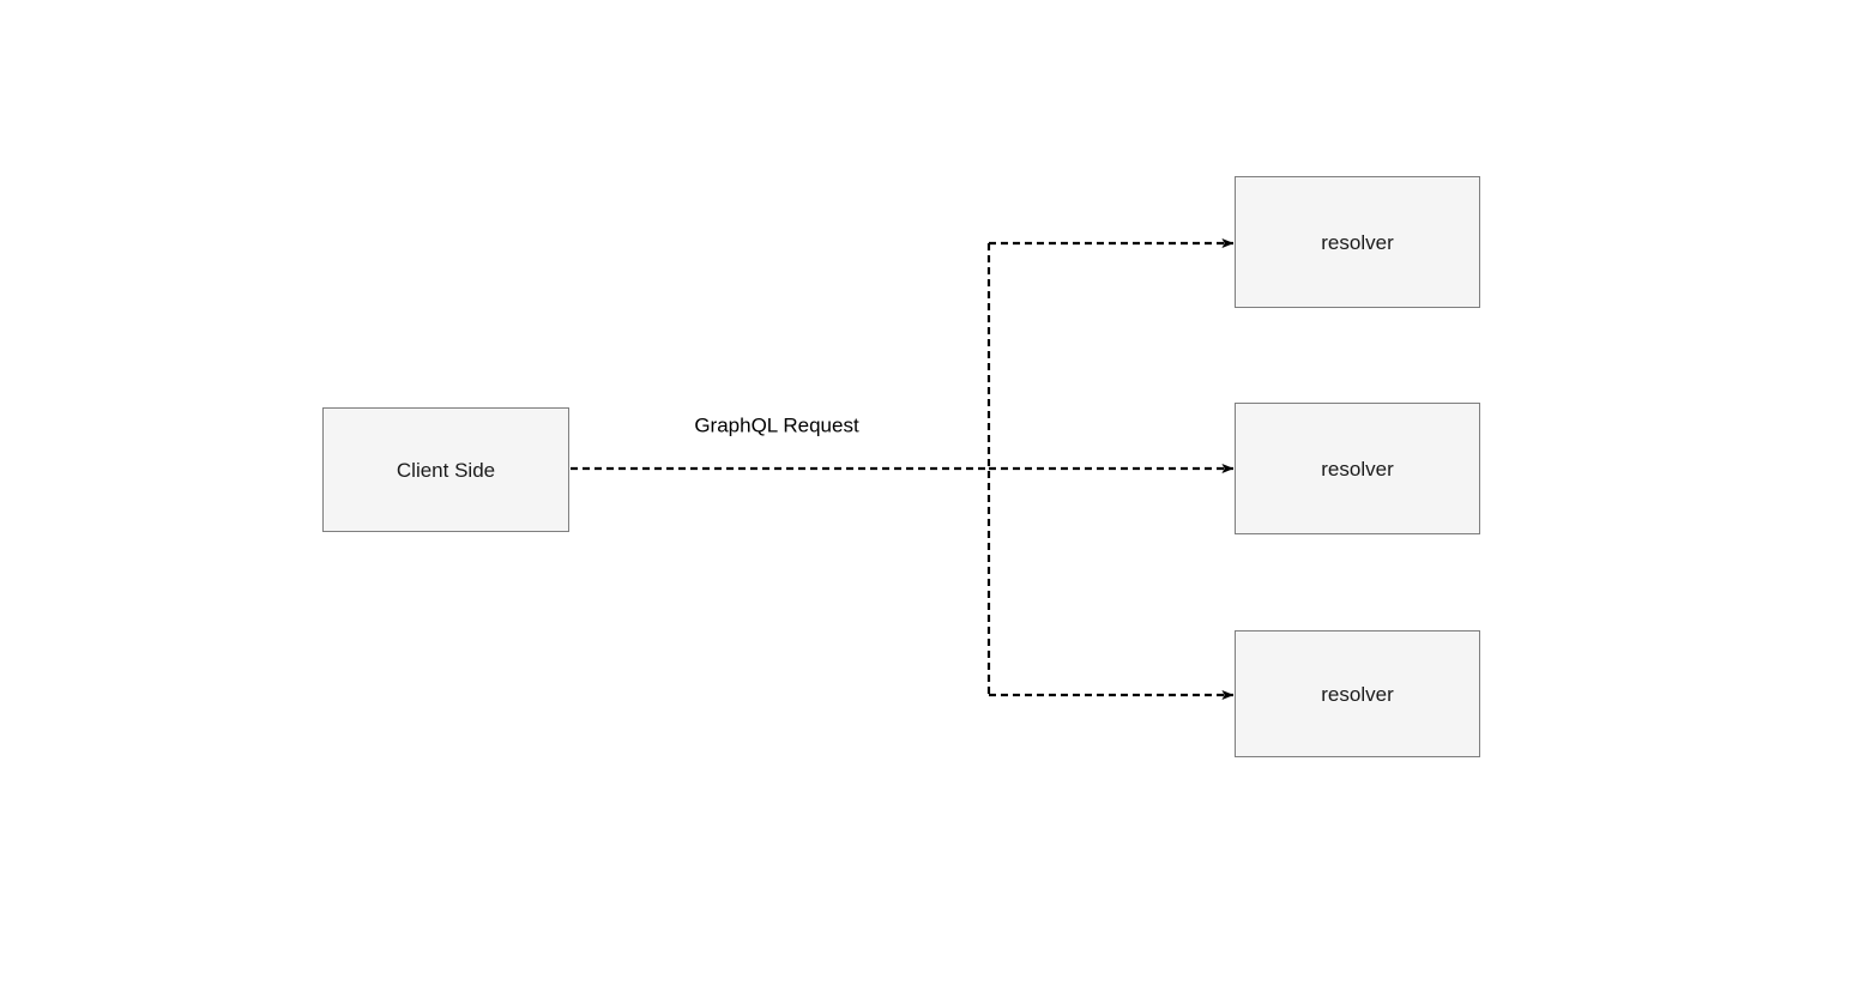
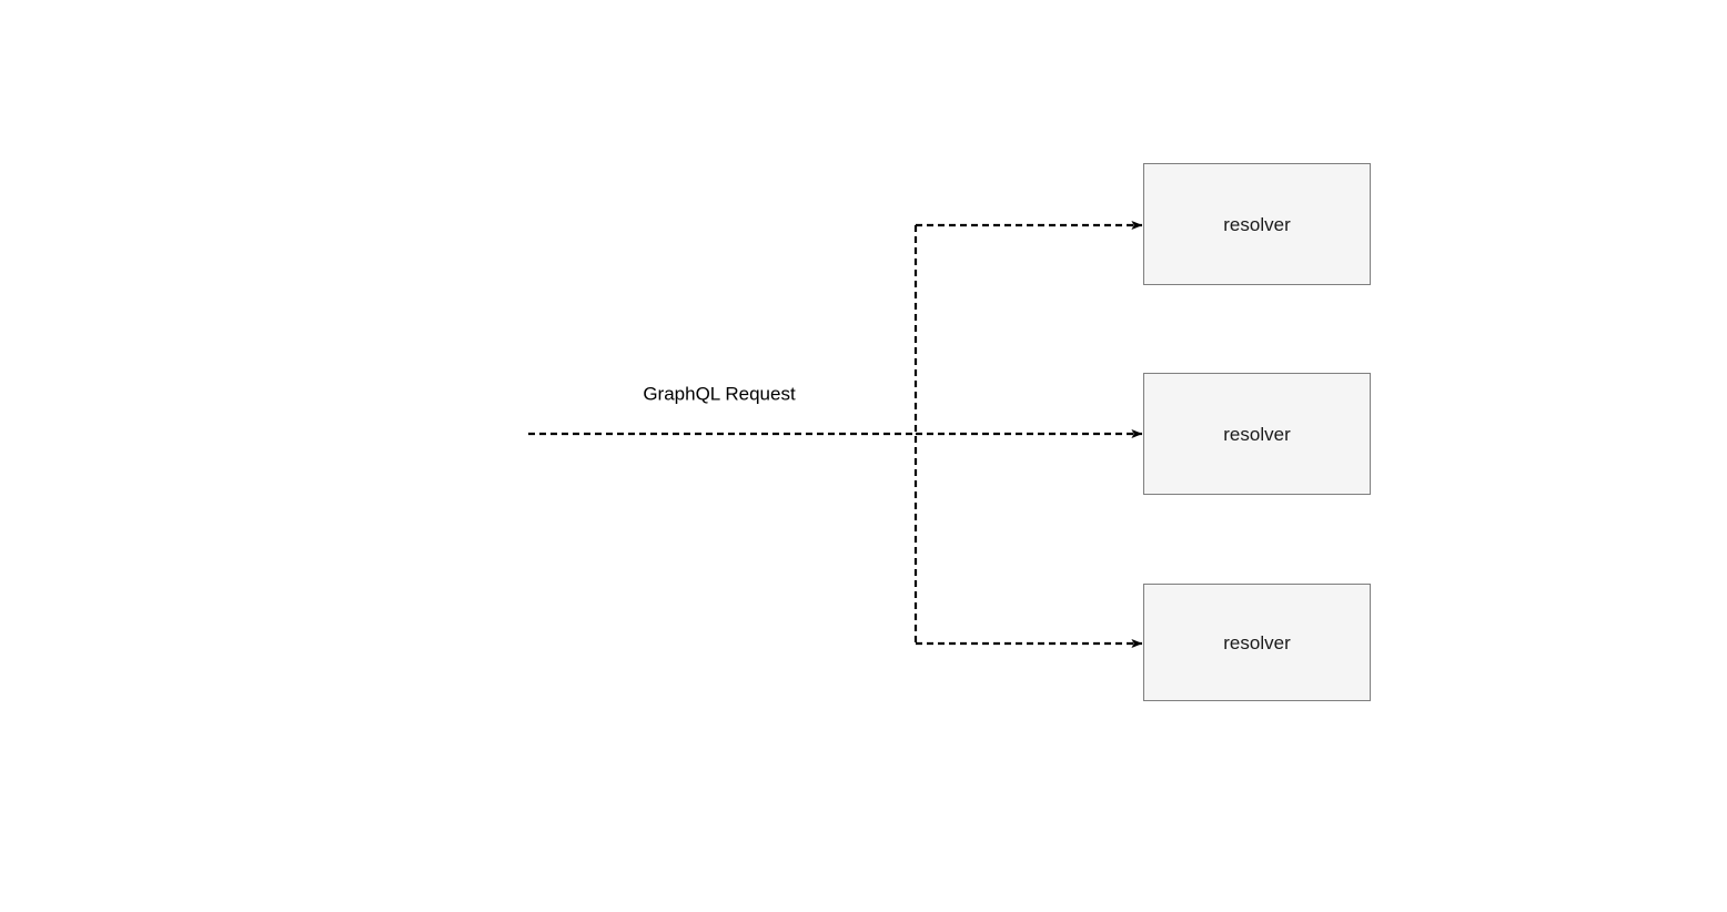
- Client Side
  resolver
  resolver
  resolver
  GraphQL Request
